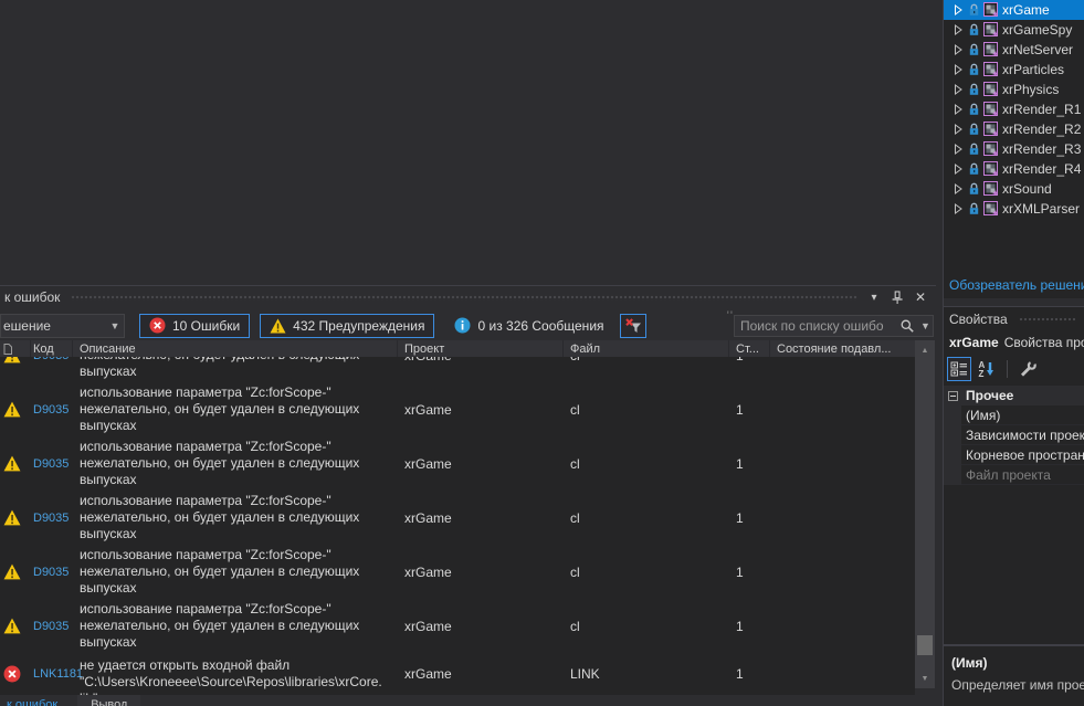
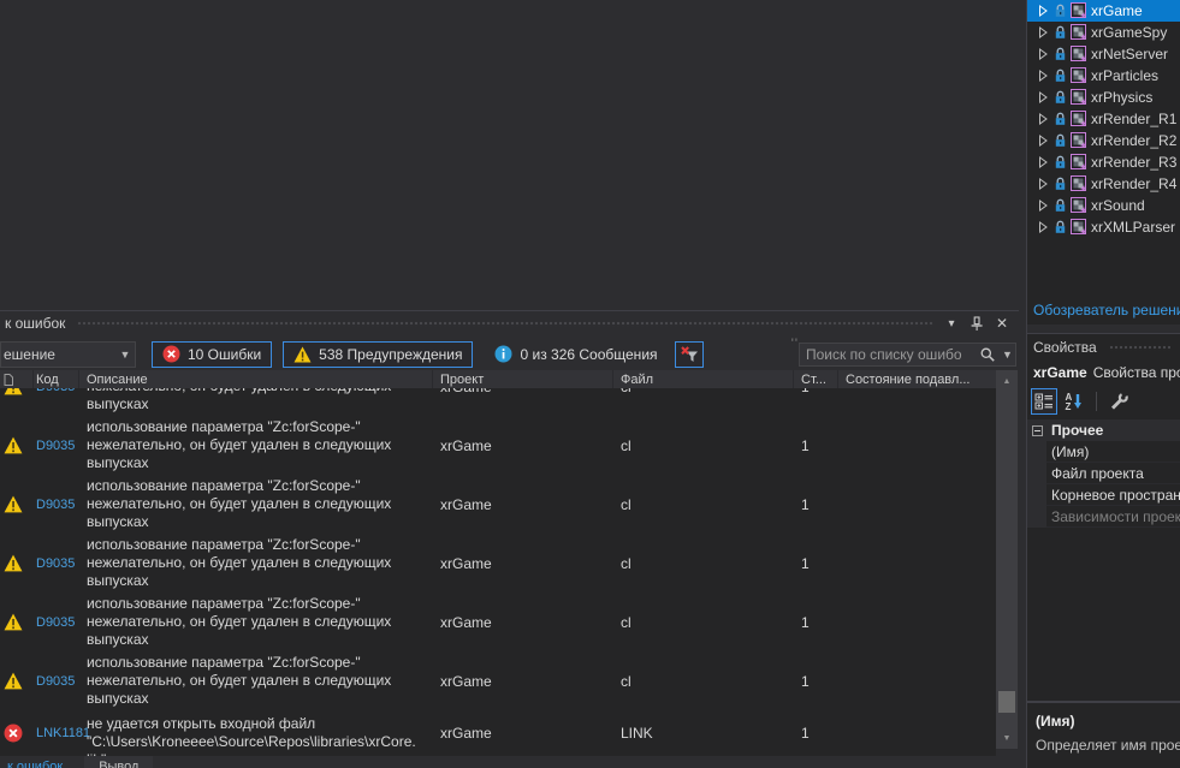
  к ошибок
  ▾
  ✕
  ешение
  ▼
  10 Ошибки
- 432 Предупреждения
+ 538 Предупреждения
  0 из 326 Сообщения
  ''
  Поиск по списку ошибо
  ▼
  Код
  Описание
  Проект
  Файл
  Ст...
  Состояние подавл...
  D9035
  использование параметра "Zc:forScope-" нежелательно, он будет удален в следующих выпусках
  xrGame
  cl
  1
  D9035
  использование параметра "Zc:forScope-" нежелательно, он будет удален в следующих выпусках
  xrGame
  cl
  1
  D9035
  использование параметра "Zc:forScope-" нежелательно, он будет удален в следующих выпусках
  xrGame
  cl
  1
  D9035
  использование параметра "Zc:forScope-" нежелательно, он будет удален в следующих выпусках
  xrGame
  cl
  1
  D9035
  использование параметра "Zc:forScope-" нежелательно, он будет удален в следующих выпусках
  xrGame
  cl
  1
  LNK118
  не удается открыть входной файл "C:\Users\Kroneeee\Source\Repos\libraries\xrCore.
  xrGame
  LINK
  1
  к ошибок
  Вывод
  xrGame
  xrGameSpy
  xrNetServer
  xrParticles
  xrPhysics
  xrRender_R1
  xrRender_R2
  xrRender_R3
  xrRender_R4
  xrSound
  xrXMLParser
  Обозреватель решен
  Свойства
  xrGame
  Свойства пр
  A
  Z
  Прочее
  (Имя)
- Зависимости проек
+ Файл проекта
  Корневое простран
- Файл проекта
+ Зависимости проек
  (Имя)
  Определяет имя прое
